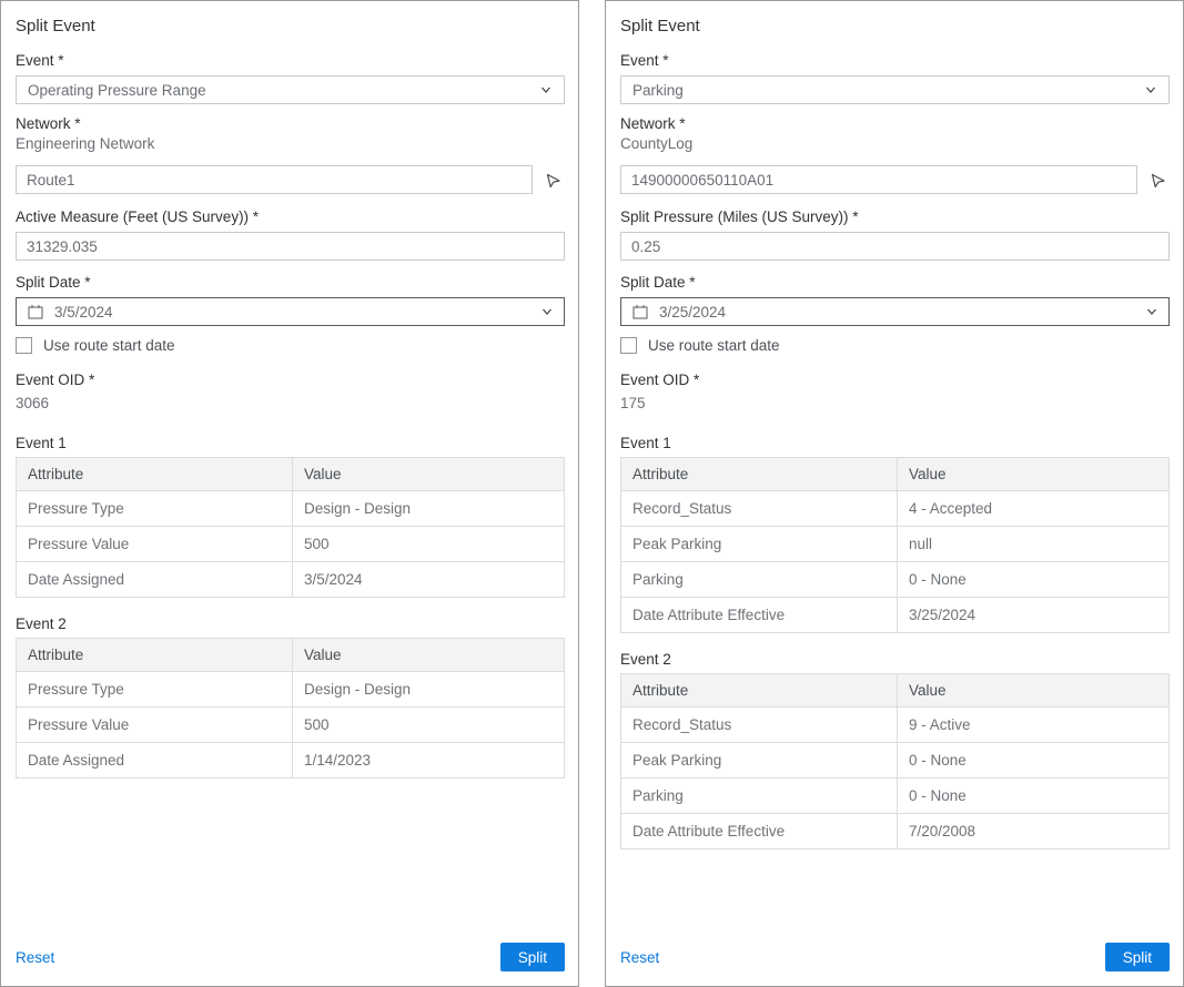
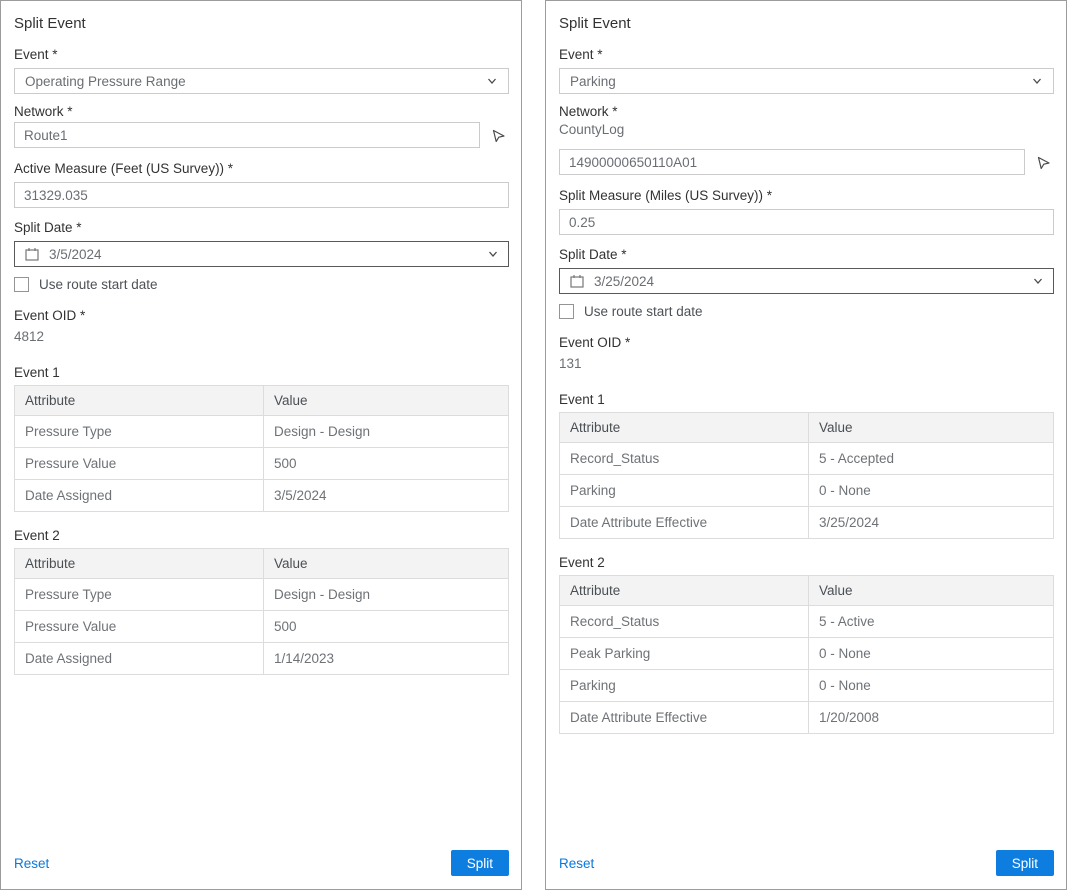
  Split Event
  Event *
  Operating Pressure Range
  Network *
- Engineering Network
  Route1
  Active Measure (Feet (US Survey)) *
  31329.035
  Split Date *
  3/5/2024
  Use route start date
  Event OID *
- 3066
+ 4812
  Event 1
  Attribute	Value
  Pressure Type	Design - Design
  Pressure Value	500
  Date Assigned	3/5/2024
  Event 2
  Attribute	Value
  Pressure Type	Design - Design
  Pressure Value	500
  Date Assigned	1/14/2023
  Reset
  Split
  Split Event
  Event *
  Parking
  Network *
  CountyLog
  14900000650110A01
- Split Pressure (Miles (US Survey)) *
+ Split Measure (Miles (US Survey)) *
  0.25
  Split Date *
  3/25/2024
  Use route start date
  Event OID *
- 175
+ 131
  Event 1
  Attribute	Value
- Record_Status	4 - Accepted
+ Record_Status	5 - Accepted
- Peak Parking	null
  Parking	0 - None
  Date Attribute Effective	3/25/2024
  Event 2
  Attribute	Value
- Record_Status	9 - Active
+ Record_Status	5 - Active
  Peak Parking	0 - None
  Parking	0 - None
- Date Attribute Effective	7/20/2008
+ Date Attribute Effective	1/20/2008
  Reset
  Split
